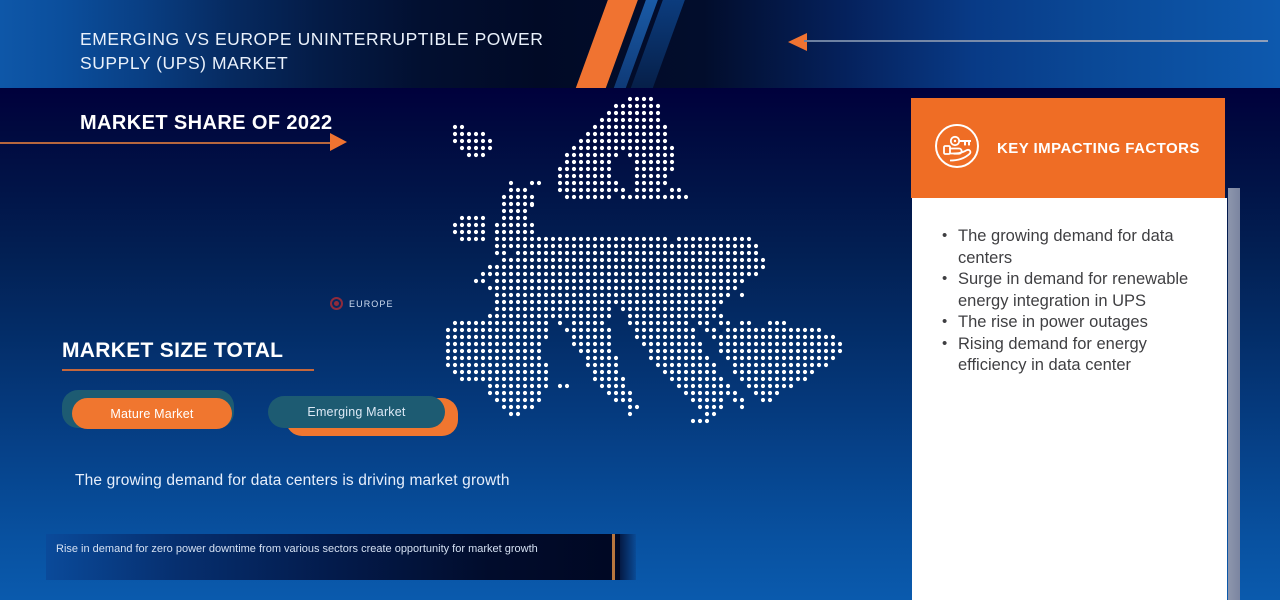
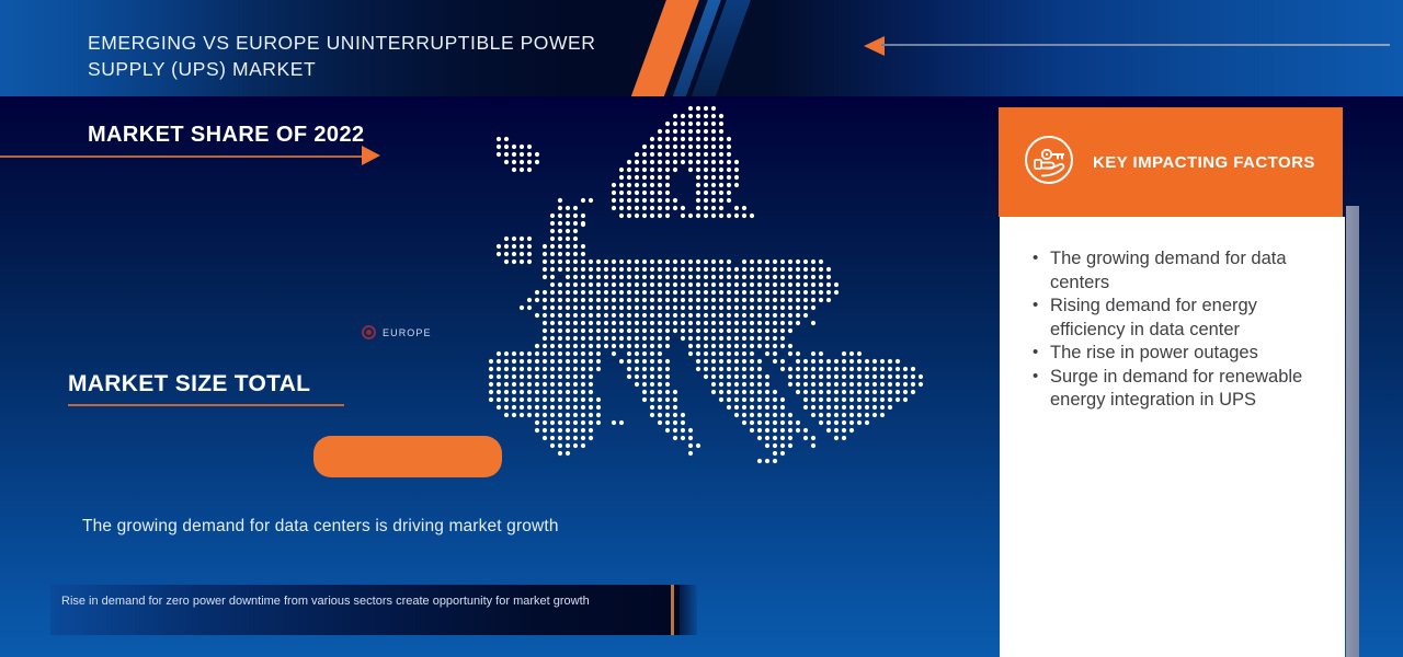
  EMERGING VS EUROPE UNINTERRUPTIBLE POWER SUPPLY (UPS) MARKET
  MARKET SHARE OF 2022
  EUROPE
  MARKET SIZE TOTAL
- Mature Market
- Emerging Market
  The growing demand for data centers is driving market growth
  Rise in demand for zero power downtime from various sectors create opportunity for market growth
  KEY IMPACTING FACTORS
  The growing demand for data centers
- Surge in demand for renewable energy integration in UPS
+ Rising demand for energy efficiency in data center
  The rise in power outages
- Rising demand for energy efficiency in data center
+ Surge in demand for renewable energy integration in UPS
